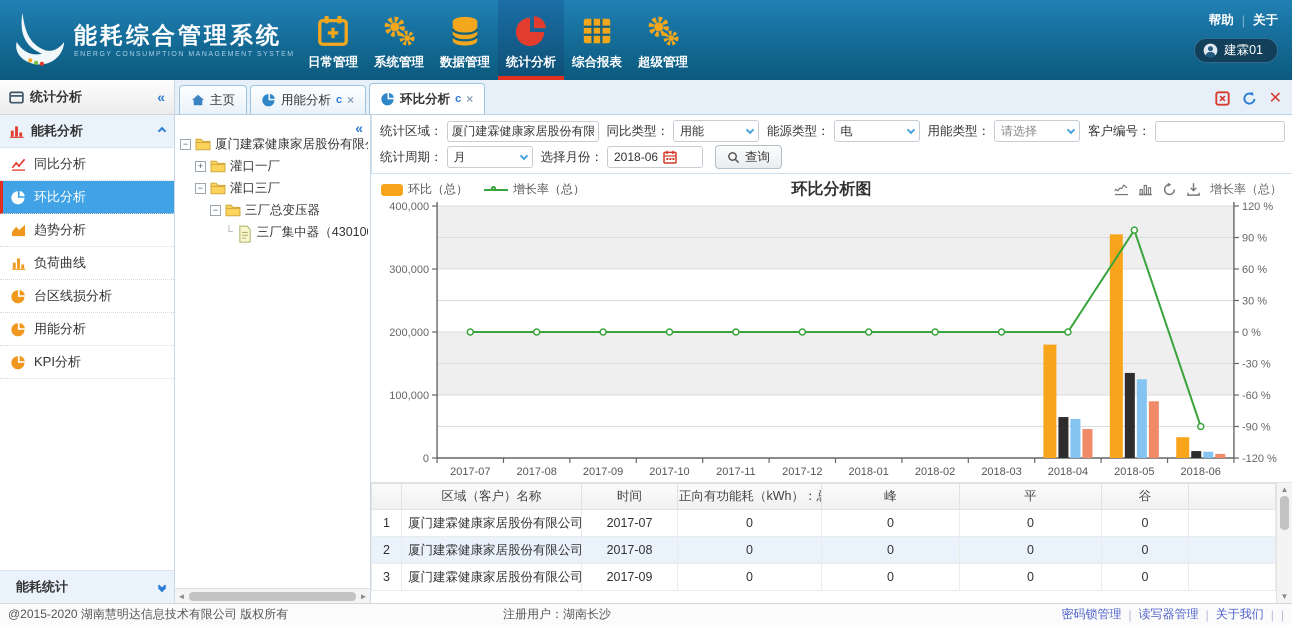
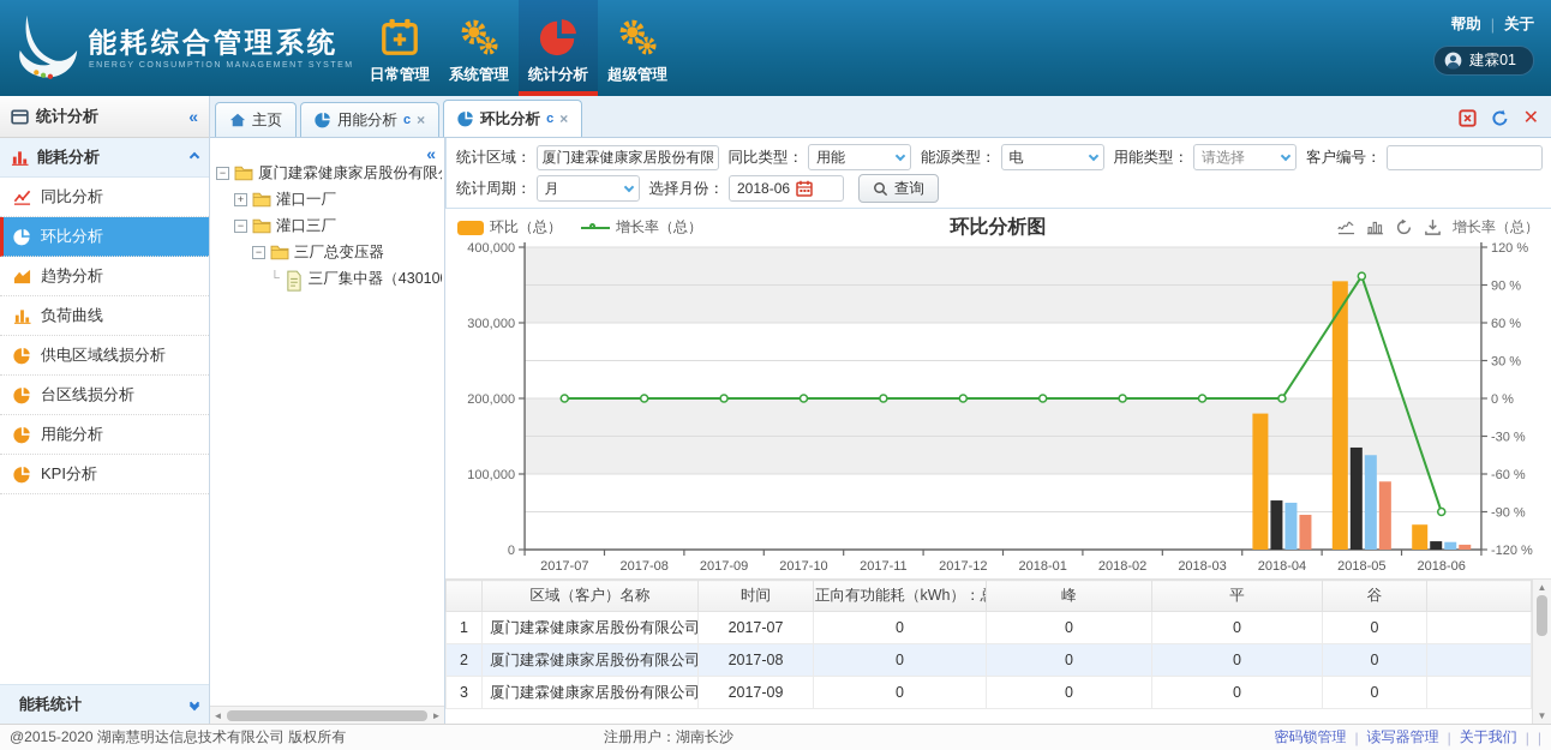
  能耗综合管理系统
  日常管理
  系统管理
- 数据管理
  统计分析
- 综合报表
  超级管理
  帮助
  |
  关于
  建霖01
  统计分析
  «
  能耗分析
  同比分析
  环比分析
  趋势分析
  负荷曲线
+ 供电区域线损分析
  台区线损分析
  用能分析
  KPI分析
  能耗统计
  主页
  用能分析
  c
  ×
  环比分析
  c
  ×
  ✕
  «
  −
  厦门建霖健康家居股份有限
  +
  灌口一厂
  −
  灌口三厂
  −
  三厂总变压器
  └
  三厂集中器（43010
  ◄
  ►
  统计区域：
  厦门建霖健康家居股份有限
  同比类型：
  用能
  能源类型：
  电
  用能类型：
  请选择
  客户编号：
  统计周期：
  月
  选择月份：
  2018-06
  查询
  环比（总）
  增长率（总）
  环比分析图
  增长率（总）
  400,000
  300,000
  200,000
  100,000
  0
  120 %
  90 %
  60 %
  30 %
  0 %
  -30 %
  -60 %
  -90 %
  -120 %
  2017-07
  2017-08
  2017-09
  2017-10
  2017-11
  2017-12
  2018-01
  2018-02
  2018-03
  2018-04
  2018-05
  2018-06
  	区域（客户）名称	时间	正向有功能耗（kWh）：	峰	平	谷
  1	厦门建霖健康家居股份有限公司	2017-07	0	0	0	0
  2	厦门建霖健康家居股份有限公司	2017-08	0	0	0	0
  3	厦门建霖健康家居股份有限公司	2017-09	0	0	0	0
  ▲
  ▼
  @2015-2020 湖南慧明达信息技术有限公司 版权所有
  注册用户：湖南长沙
  密码锁管理
  |
  读写器管理
  |
  关于我们
  |
  |
